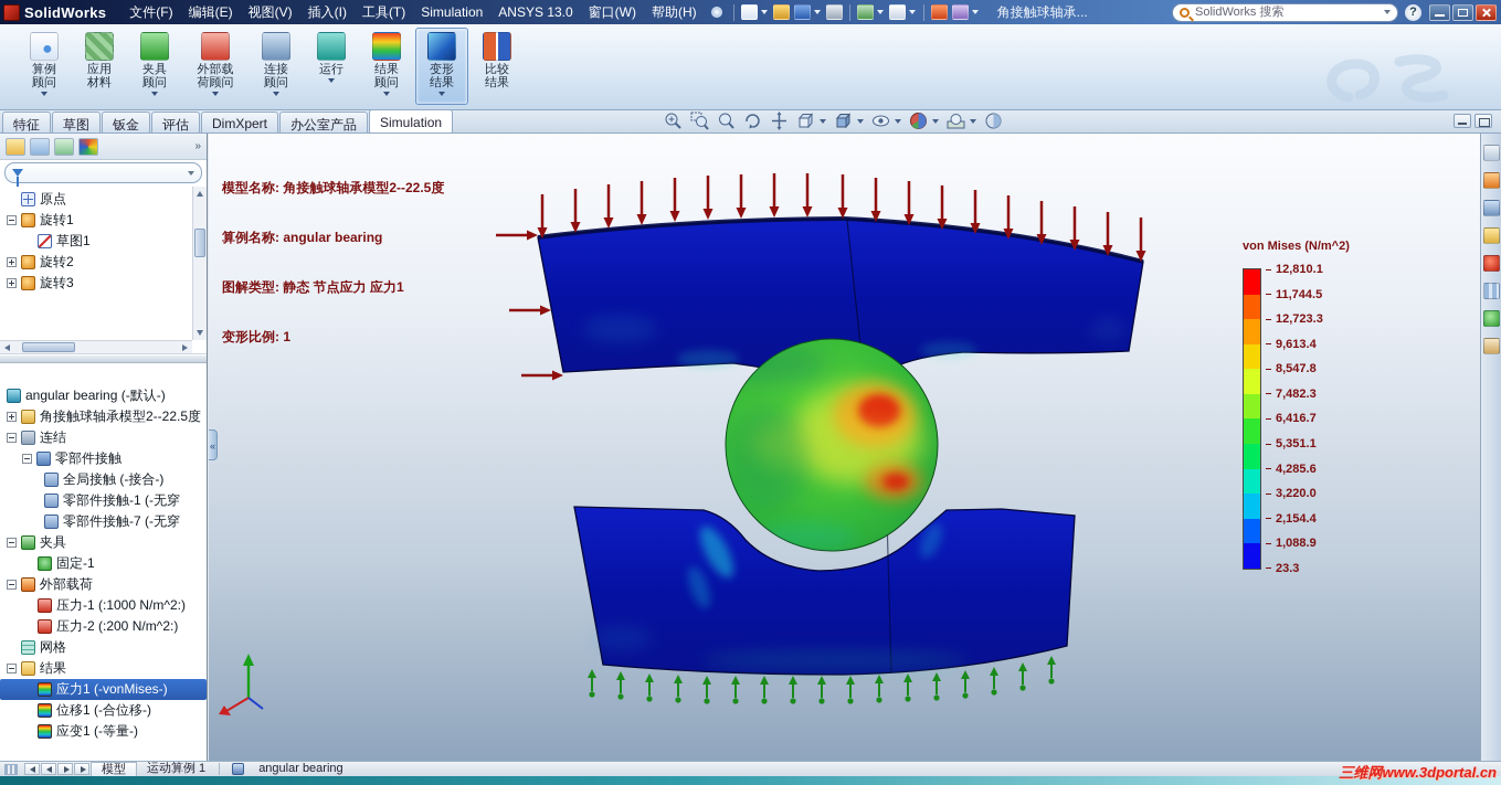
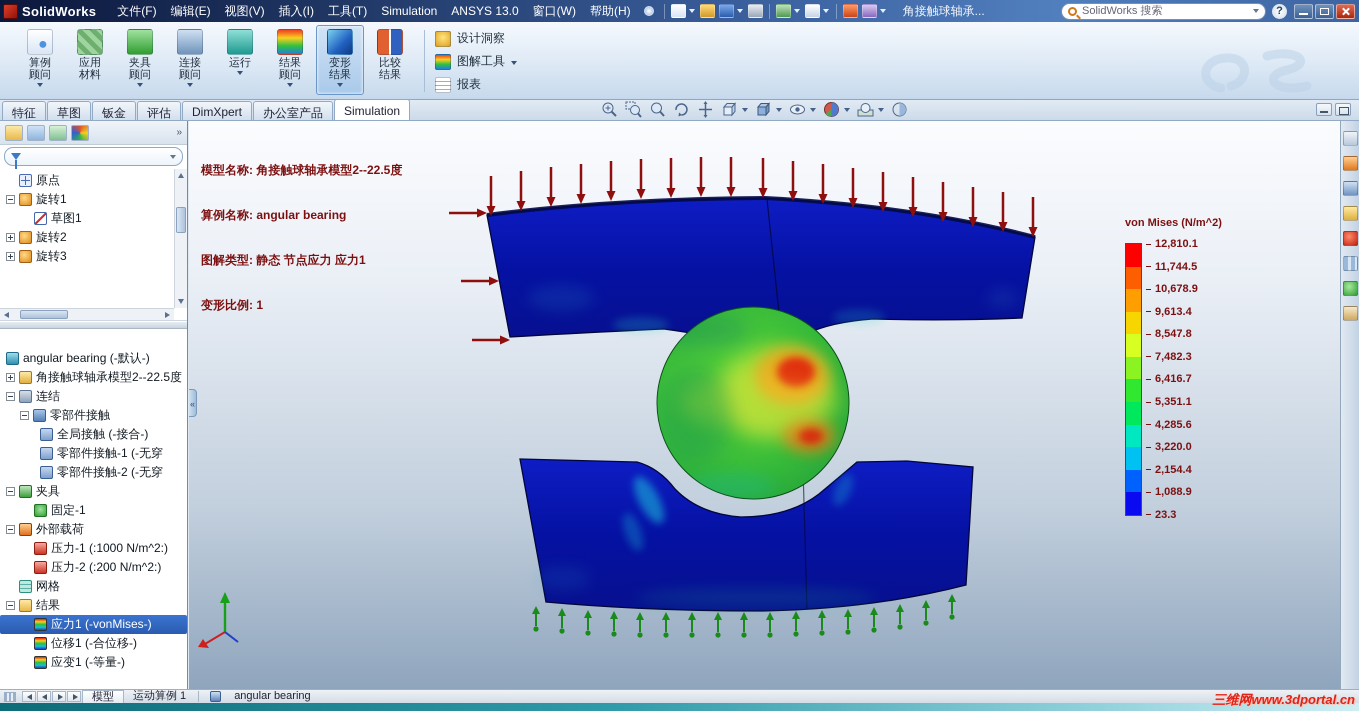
  SolidWorks
  文件(F)
  编辑(E)
  视图(V)
  插入(I)
  工具(T)
  Simulation
  ANSYS 13.0
  窗口(W)
  帮助(H)
  角接触球轴承...
  SolidWorks 搜索
  算例顾问
  应用材料
  夹具顾问
- 外部载荷顾问
  连接顾问
  运行
  结果顾问
  变形结果
  比较结果
+ 设计洞察
+ 图解工具
+ 报表
  特征
  草图
  钣金
  评估
  DimXpert
  办公室产品
  Simulation
  原点
  旋转1
  草图1
  旋转2
  旋转3
  angular bearing (-默认-)
  角接触球轴承模型2--22.5度
  连结
  零部件接触
  全局接触 (-接合-)
  零部件接触-1 (-无穿
- 零部件接触-7 (-无穿
+ 零部件接触-2 (-无穿
  夹具
  固定-1
  外部载荷
  压力-1 (:1000 N/m^2:)
  压力-2 (:200 N/m^2:)
  网格
  结果
  应力1 (-vonMises-)
  位移1 (-合位移-)
  应变1 (-等量-)
  模型名称: 角接触球轴承模型2--22.5度
  算例名称: angular bearing
  图解类型: 静态 节点应力 应力1
  变形比例: 1
  von Mises (N/m^2)
  12,810.1
  11,744.5
- 12,723.3
+ 10,678.9
  9,613.4
  8,547.8
  7,482.3
  6,416.7
  5,351.1
  4,285.6
  3,220.0
  2,154.4
  1,088.9
  23.3
  模型
  运动算例 1
  angular bearing
  三维网www.3dportal.cn
